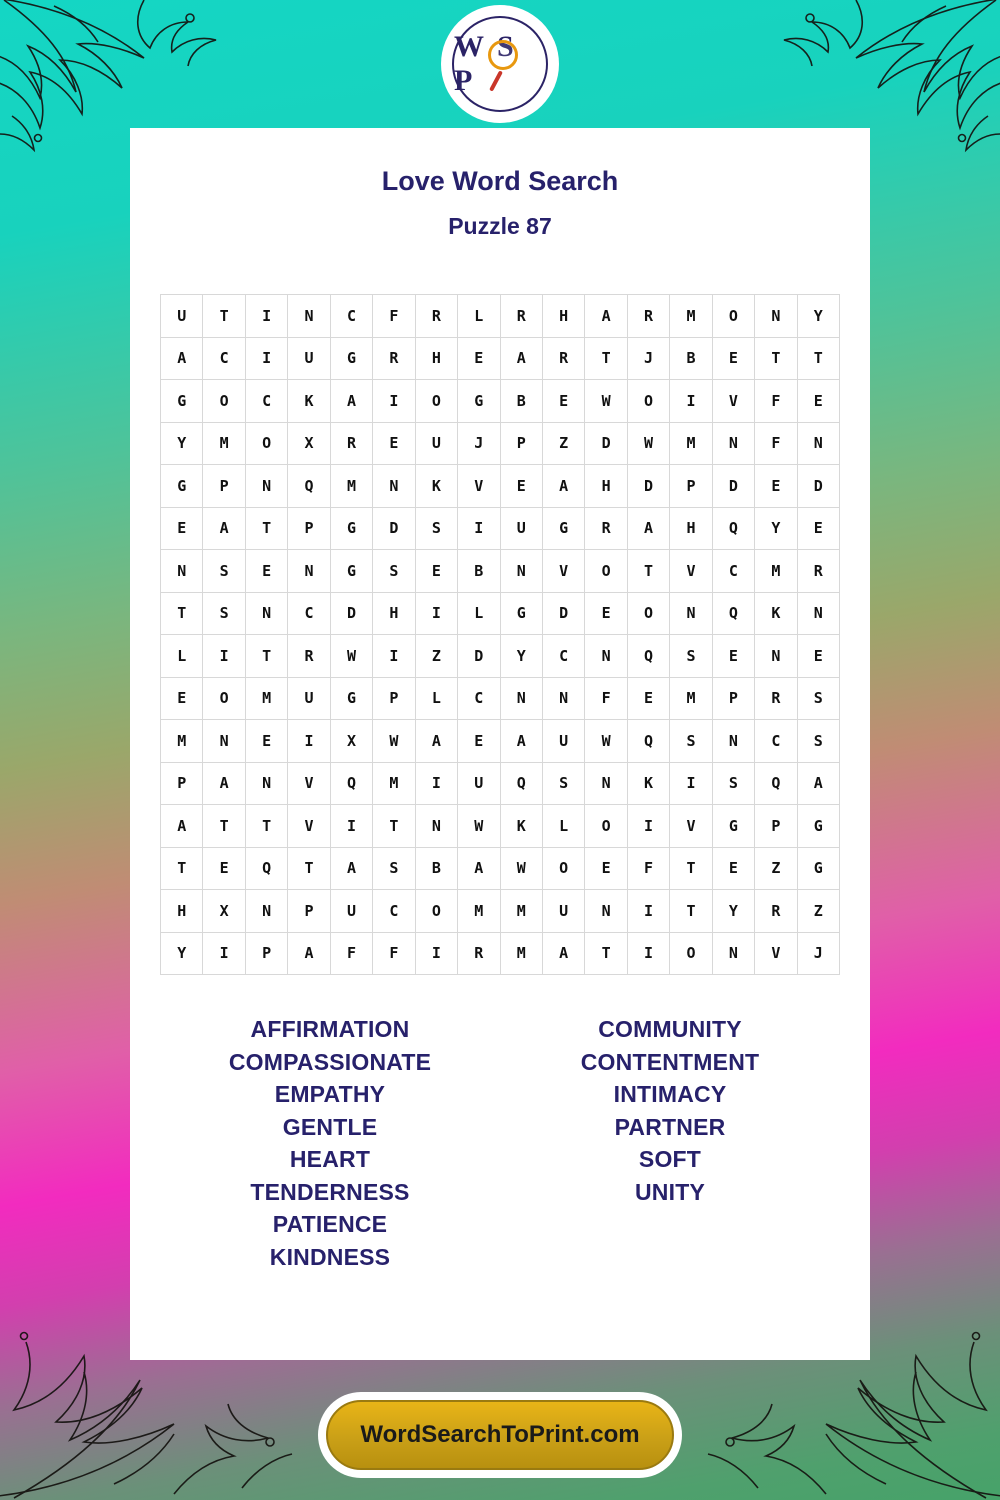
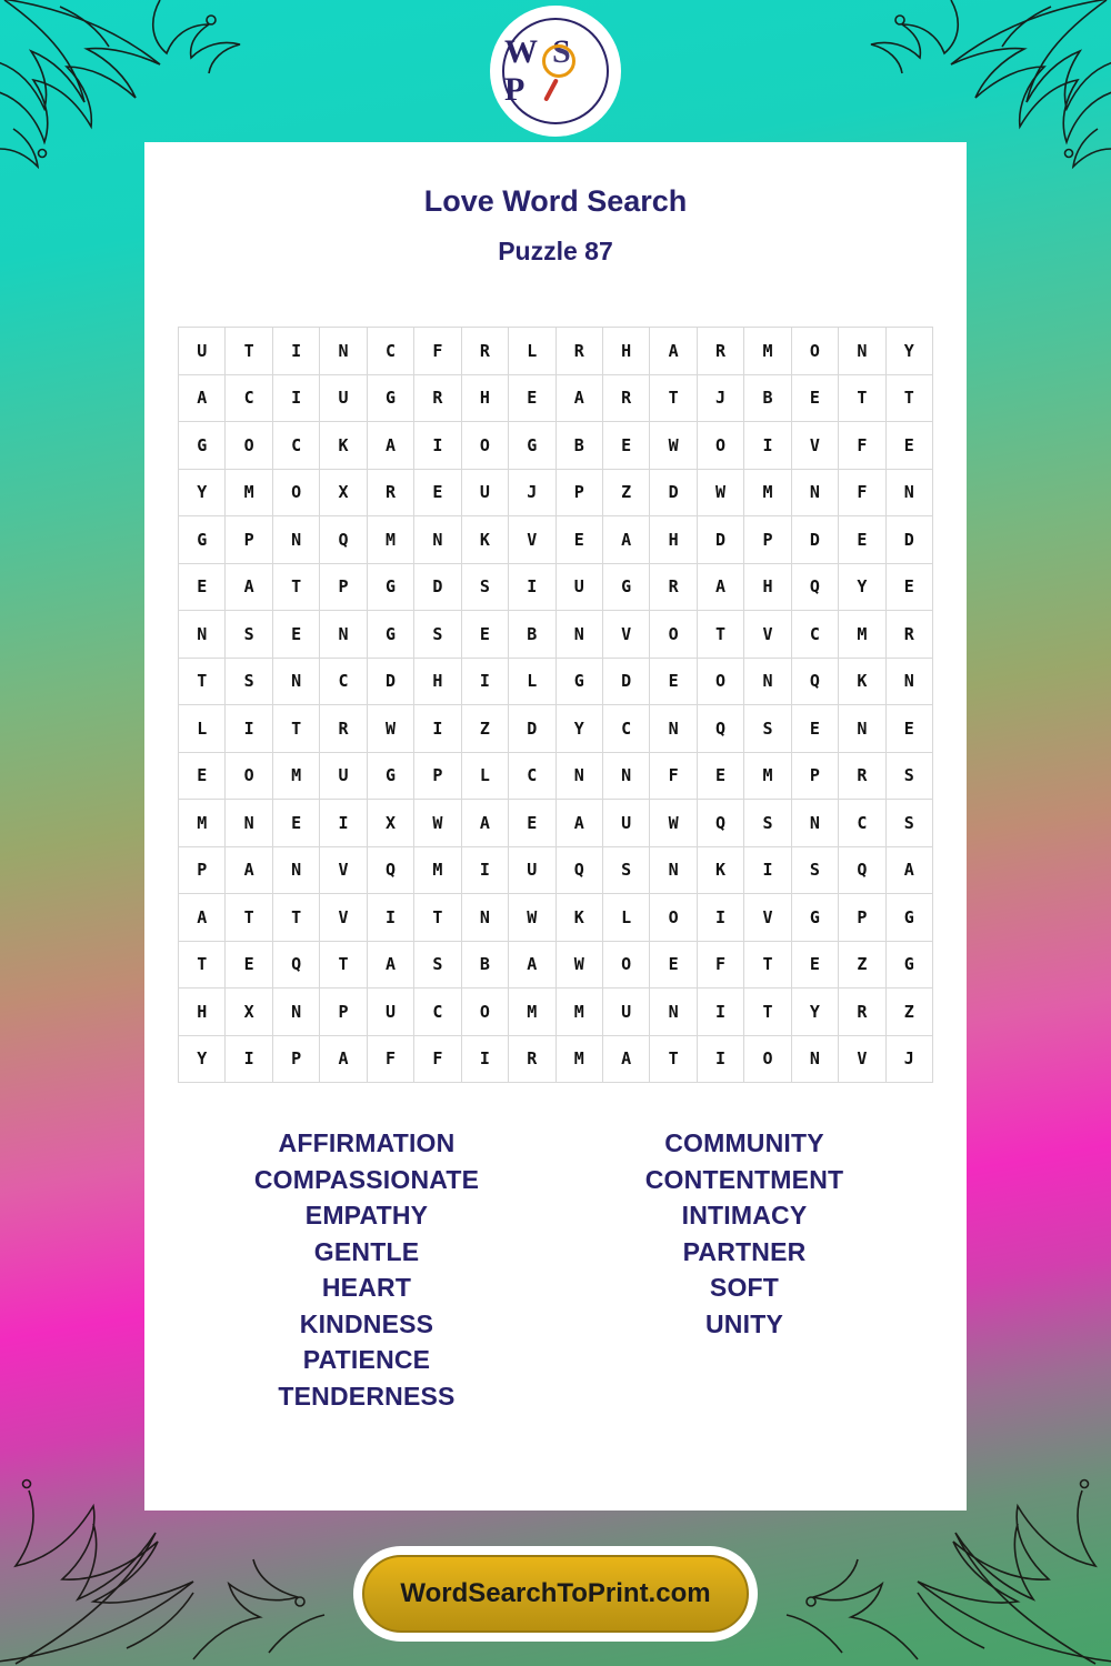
  W S P
  Love Word Search
  Puzzle 87
  U	T	I	N	C	F	R	L	R	H	A	R	M	O	N	Y
  A	C	I	U	G	R	H	E	A	R	T	J	B	E	T	T
  G	O	C	K	A	I	O	G	B	E	W	O	I	V	F	E
  Y	M	O	X	R	E	U	J	P	Z	D	W	M	N	F	N
  G	P	N	Q	M	N	K	V	E	A	H	D	P	D	E	D
  E	A	T	P	G	D	S	I	U	G	R	A	H	Q	Y	E
  N	S	E	N	G	S	E	B	N	V	O	T	V	C	M	R
  T	S	N	C	D	H	I	L	G	D	E	O	N	Q	K	N
  L	I	T	R	W	I	Z	D	Y	C	N	Q	S	E	N	E
  E	O	M	U	G	P	L	C	N	N	F	E	M	P	R	S
  M	N	E	I	X	W	A	E	A	U	W	Q	S	N	C	S
  P	A	N	V	Q	M	I	U	Q	S	N	K	I	S	Q	A
  A	T	T	V	I	T	N	W	K	L	O	I	V	G	P	G
  T	E	Q	T	A	S	B	A	W	O	E	F	T	E	Z	G
  H	X	N	P	U	C	O	M	M	U	N	I	T	Y	R	Z
  Y	I	P	A	F	F	I	R	M	A	T	I	O	N	V	J
  AFFIRMATION
  COMPASSIONATE
  EMPATHY
  GENTLE
  HEART
- TENDERNESS
+ KINDNESS
  PATIENCE
- KINDNESS
+ TENDERNESS
  COMMUNITY
  CONTENTMENT
  INTIMACY
  PARTNER
  SOFT
  UNITY
  WordSearchToPrint.com
